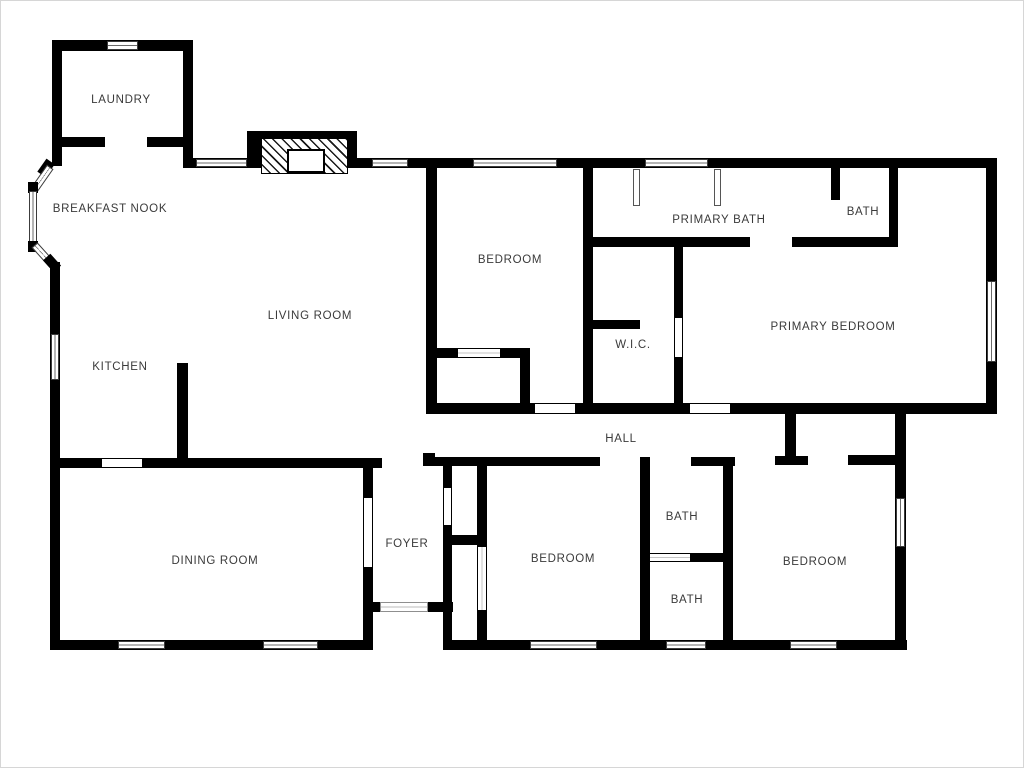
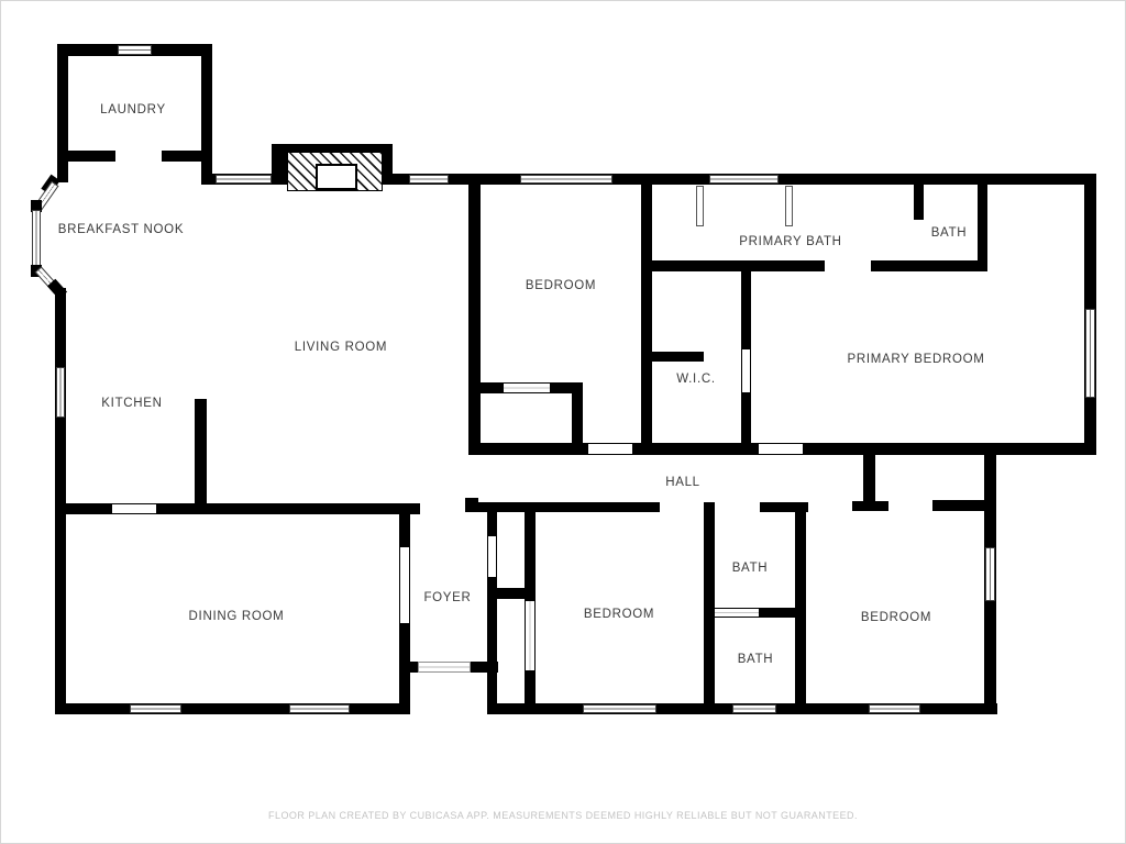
  LAUNDRY
  BREAKFAST NOOK
  LIVING ROOM
  KITCHEN
  BEDROOM
  PRIMARY BATH
  BATH
  PRIMARY BEDROOM
  W.I.C.
  HALL
  DINING ROOM
  FOYER
  BEDROOM
  BATH
  BATH
  BEDROOM
+ FLOOR PLAN CREATED BY CUBICASA APP. MEASUREMENTS DEEMED HIGHLY RELIABLE BUT NOT GUARANTEED.
